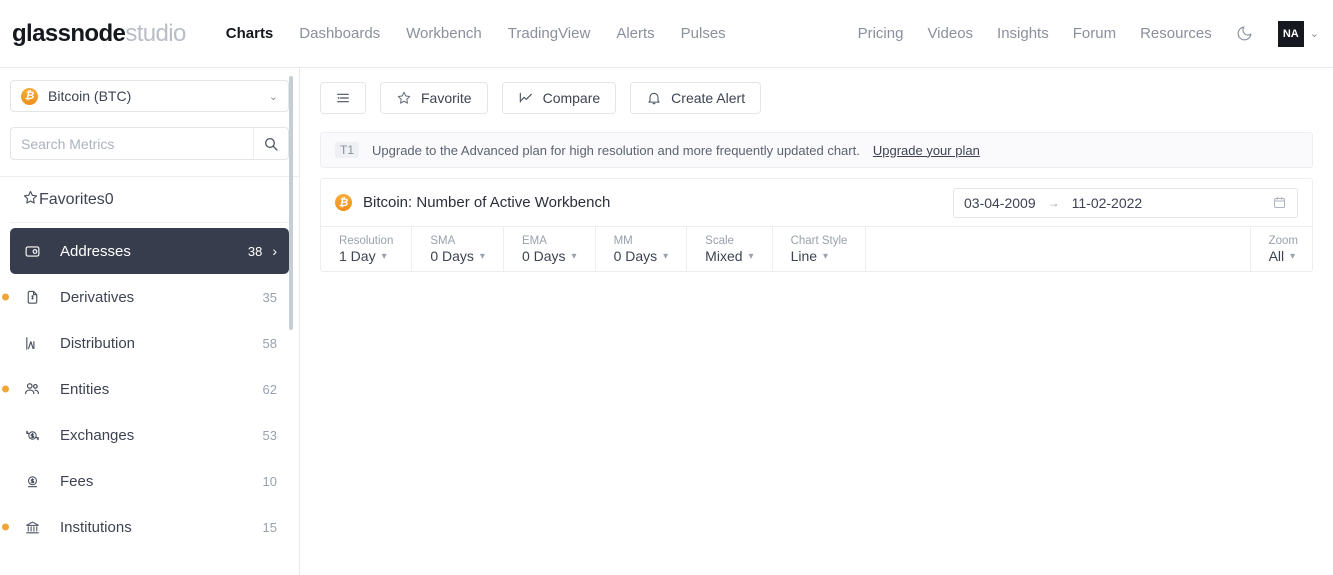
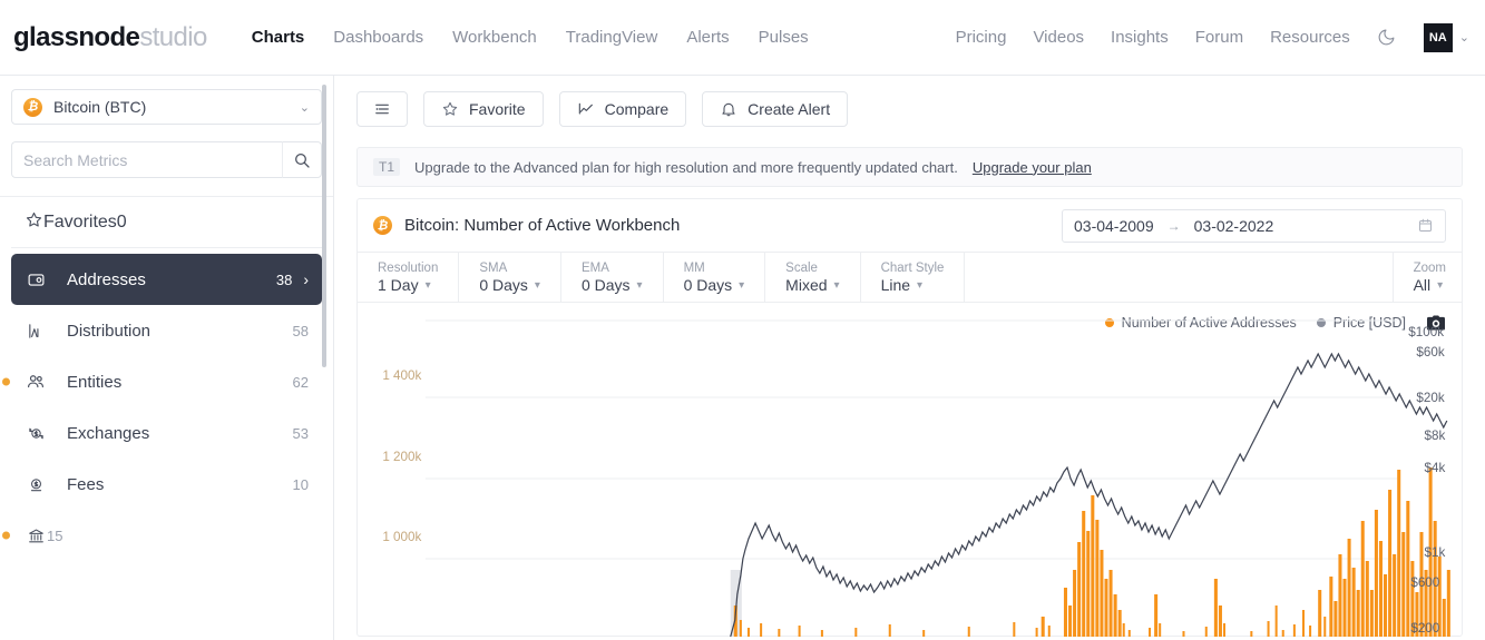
  glassnode
  studio
  Charts
  Dashboards
  Workbench
  TradingView
  Alerts
  Pulses
  Pricing
  Videos
  Insights
  Forum
  Resources
  NA
  ⌄
  ₿
  Bitcoin (BTC)
  ⌄
  Search Metrics
  Favorites
  0
  Addresses
  38
  ›
- Derivatives
- 35
  Distribution
  58
  Entities
  62
  Exchanges
  53
  Fees
  10
- Institutions
  15
  Favorite
  Compare
  Create Alert
  T1
  Upgrade to the Advanced plan for high resolution and more frequently updated chart.
  Upgrade your plan
  ₿
  Bitcoin: Number of Active Workbench
  03-04-2009
  →
- 11-02-2022
+ 03-02-2022
  Resolution
  1 Day
  ▾
  SMA
  0 Days
  ▾
  EMA
  0 Days
  ▾
  MM
  0 Days
  ▾
  Scale
  Mixed
  ▾
  Chart Style
  Line
  ▾
  Zoom
  All
  ▾
+ Number of Active Addresses
+ Price [USD]
+ 1 400k
+ 1 200k
+ 1 000k
+ $100k
+ $60k
+ $20k
+ $8k
+ $4k
+ $1k
+ $600
+ $200
